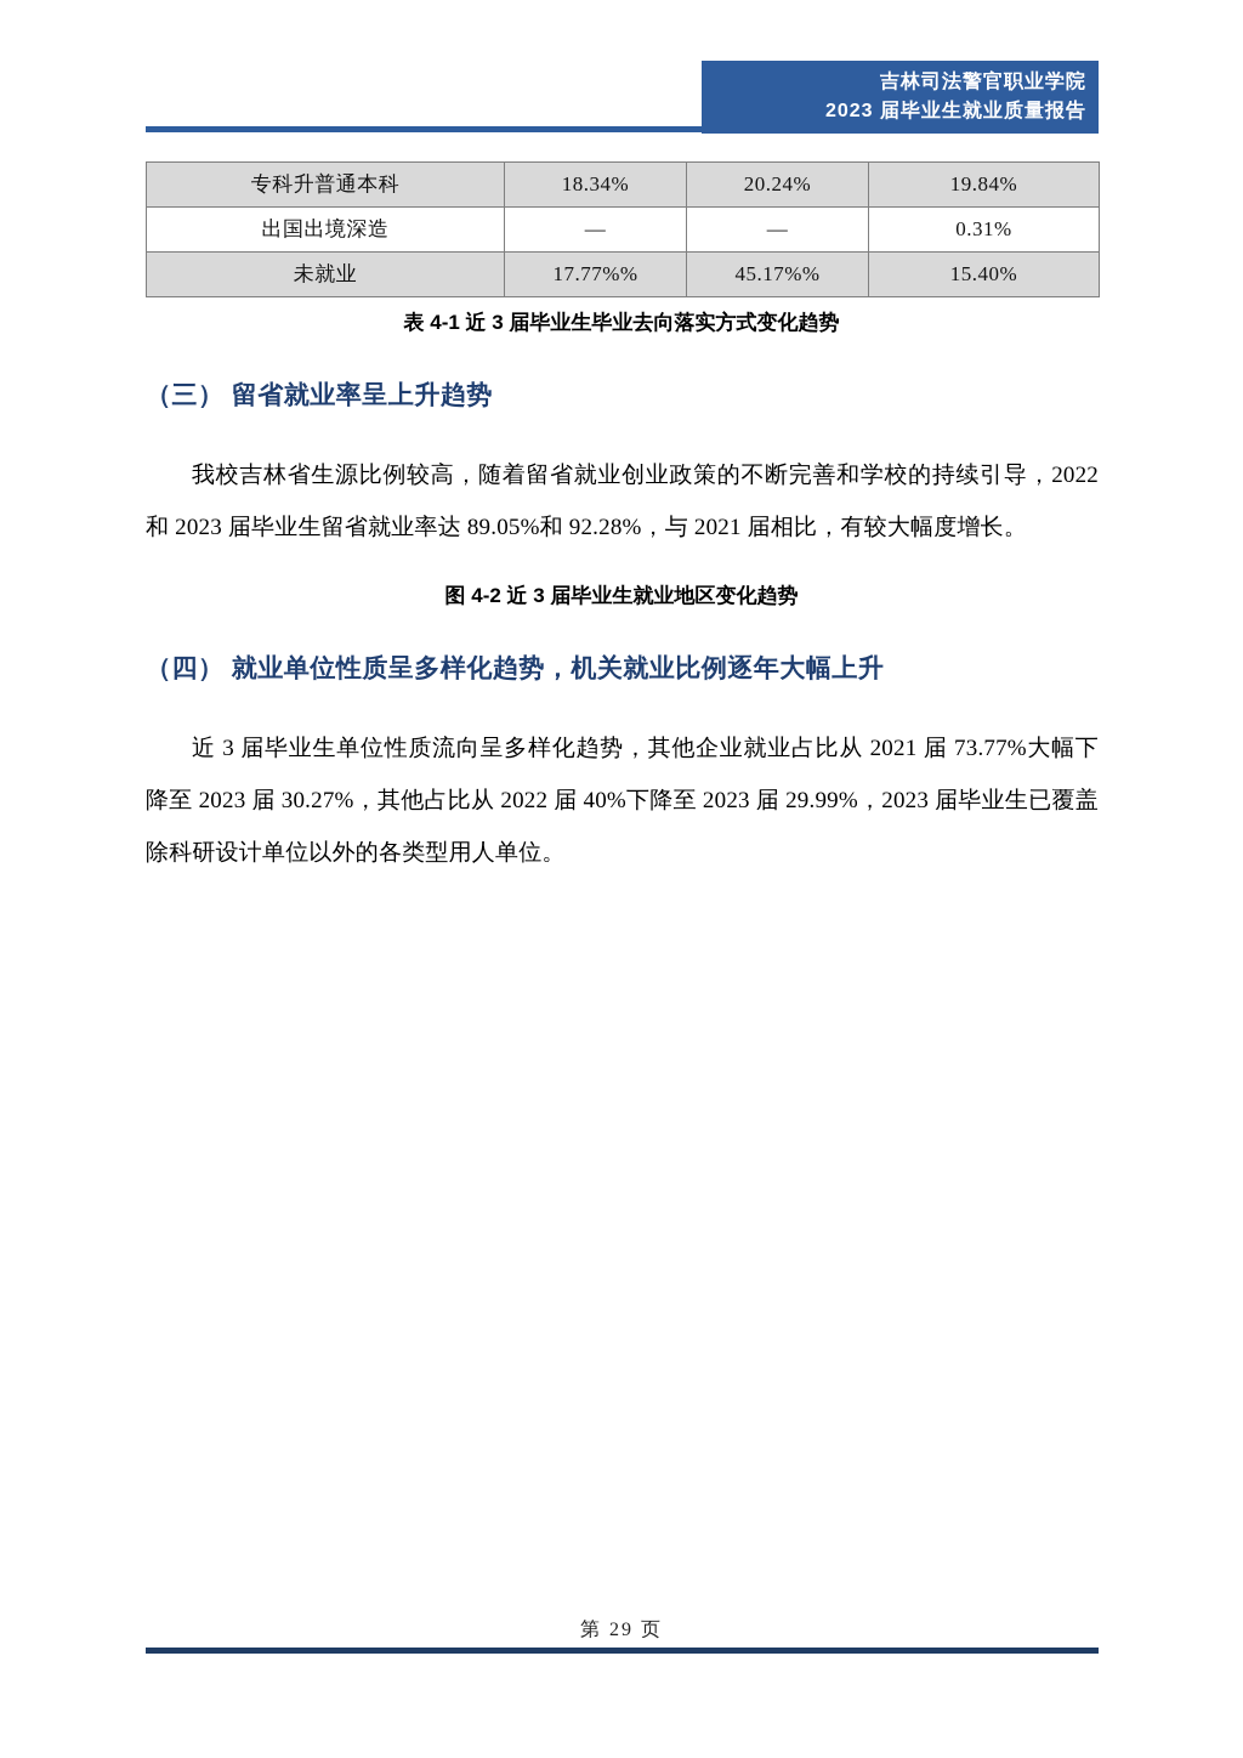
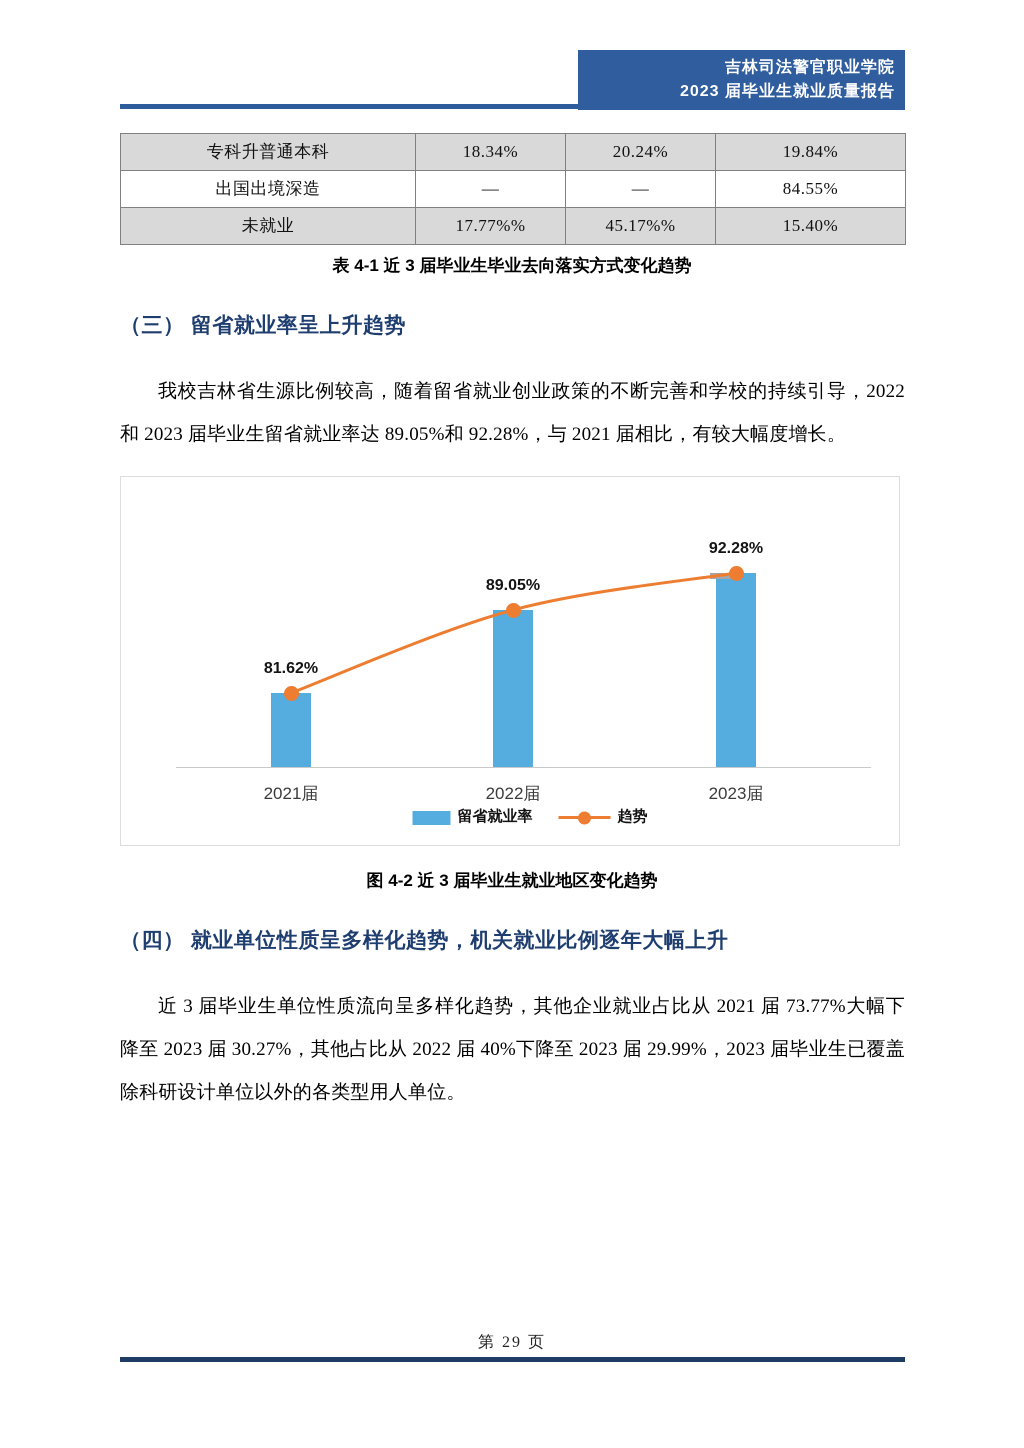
  吉林司法警官职业学院
  2023 届毕业生就业质量报告
  专科升普通本科	18.34%	20.24%	19.84%
- 出国出境深造	—	—	0.31%
+ 出国出境深造	—	—	84.55%
  未就业	17.77%%	45.17%%	15.40%
  表 4-1 近 3 届毕业生毕业去向落实方式变化趋势
  （三） 留省就业率呈上升趋势
  我校吉林省生源比例较高，随着留省就业创业政策的不断完善和学校的持续引导，2022 和 2023 届毕业生留省就业率达 89.05%和 92.28%，与 2021 届相比，有较大幅度增长。
+ 2021届
+ 2022届
+ 2023届
+ 81.62%
+ 89.05%
+ 92.28%
+ 留省就业率
+ 趋势
  图 4-2 近 3 届毕业生就业地区变化趋势
  （四） 就业单位性质呈多样化趋势，机关就业比例逐年大幅上升
  近 3 届毕业生单位性质流向呈多样化趋势，其他企业就业占比从 2021 届 73.77%大幅下降至 2023 届 30.27%，其他占比从 2022 届 40%下降至 2023 届 29.99%，2023 届毕业生已覆盖除科研设计单位以外的各类型用人单位。
  第 29 页
